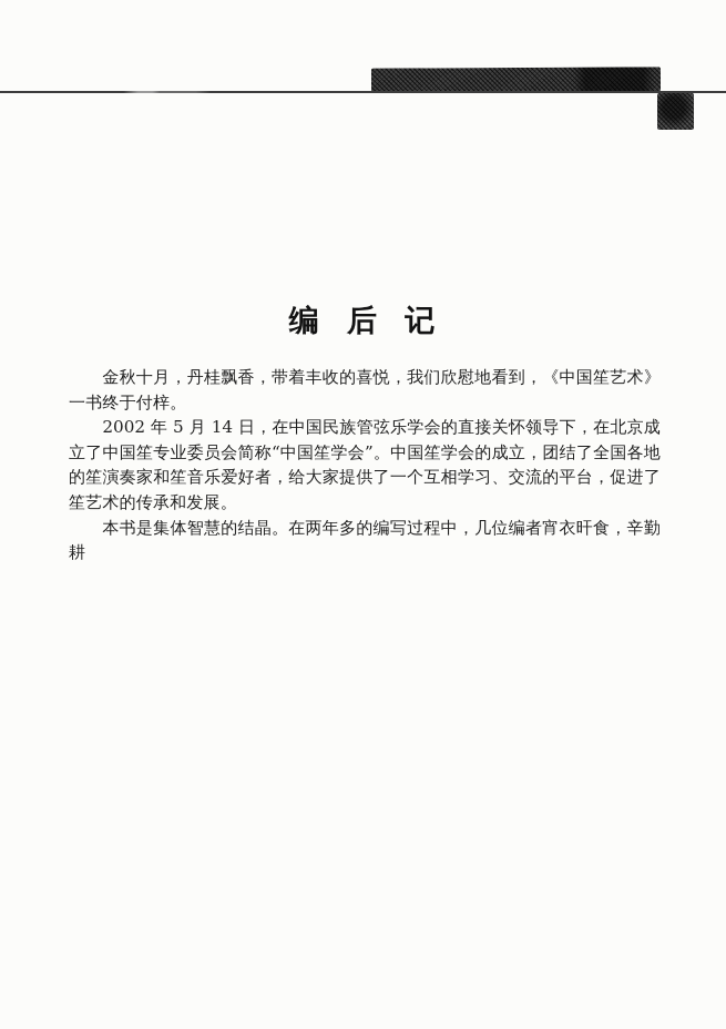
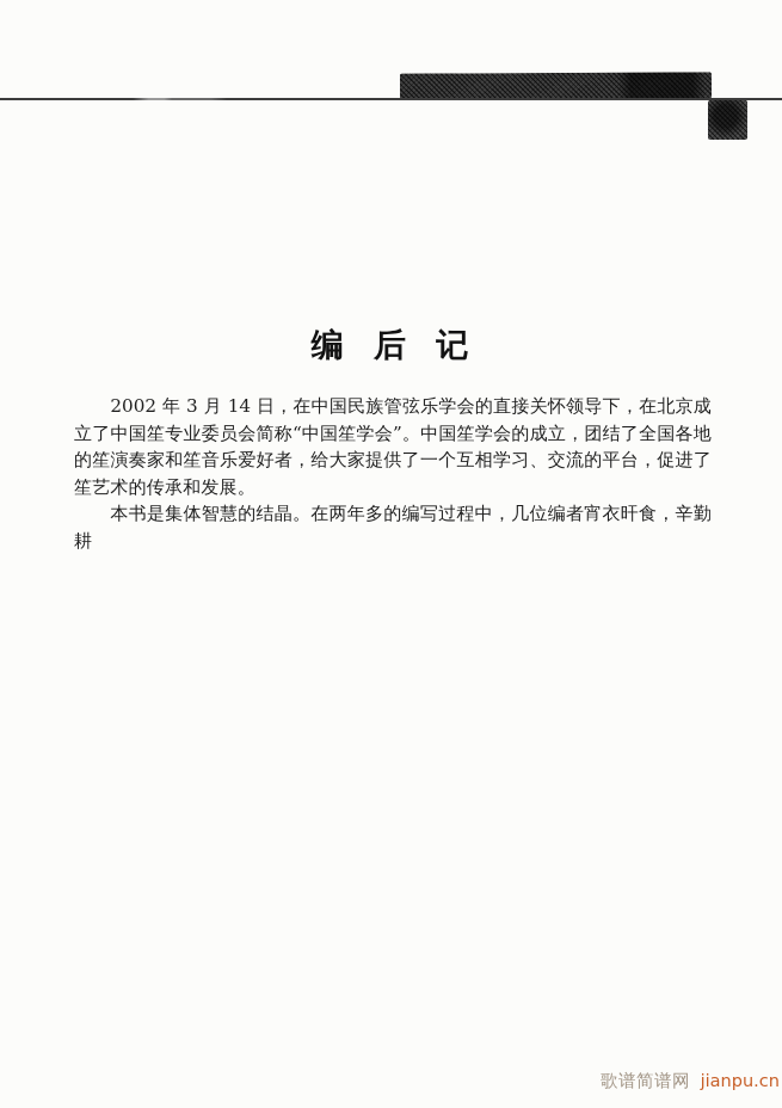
  编 后 记
- 金秋十月，丹桂飘香，带着丰收的喜悦，我们欣慰地看到，《中国笙艺术》一书终于付梓。
- 2002 年 5 月 14 日，在中国民族管弦乐学会的直接关怀领导下，在北京成立了中国笙专业委员会简称“中国笙学会”。中国笙学会的成立，团结了全国各地的笙演奏家和笙音乐爱好者，给大家提供了一个互相学习、交流的平台，促进了笙艺术的传承和发展。
+ 2002 年 3 月 14 日，在中国民族管弦乐学会的直接关怀领导下，在北京成立了中国笙专业委员会简称“中国笙学会”。中国笙学会的成立，团结了全国各地的笙演奏家和笙音乐爱好者，给大家提供了一个互相学习、交流的平台，促进了笙艺术的传承和发展。
  本书是集体智慧的结晶。在两年多的编写过程中，几位编者宵衣旰食，辛勤耕
+ 歌谱简谱网 jianpu.cn
